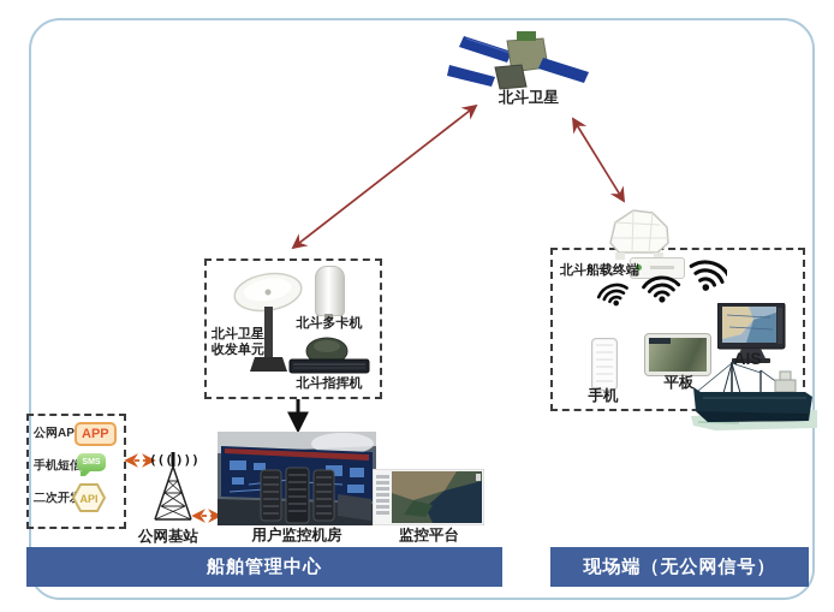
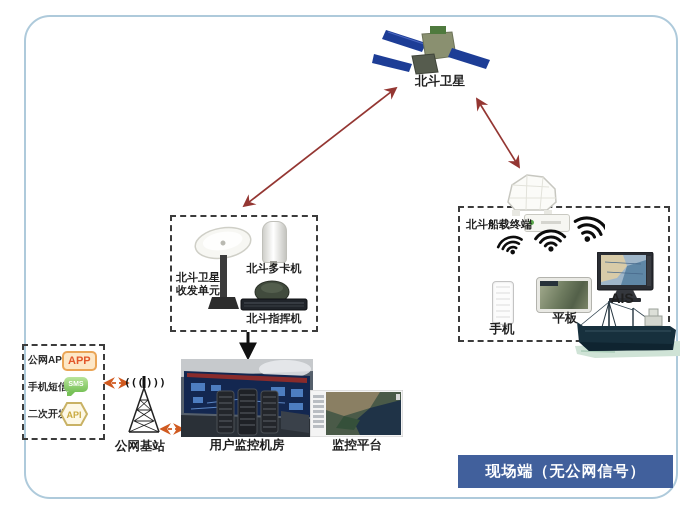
  北斗卫星
  北斗卫星
  收发单元
  北斗多卡机
  北斗指挥机
  公网AP
  APP
  手机短信
  二次开
  API
  (((
  )))
  公网基站
  用户监控机房
  监控平台
  北斗船载终端
  手机
  平板
  AIS
- 船舶管理中心
  现场端（无公网信号）
